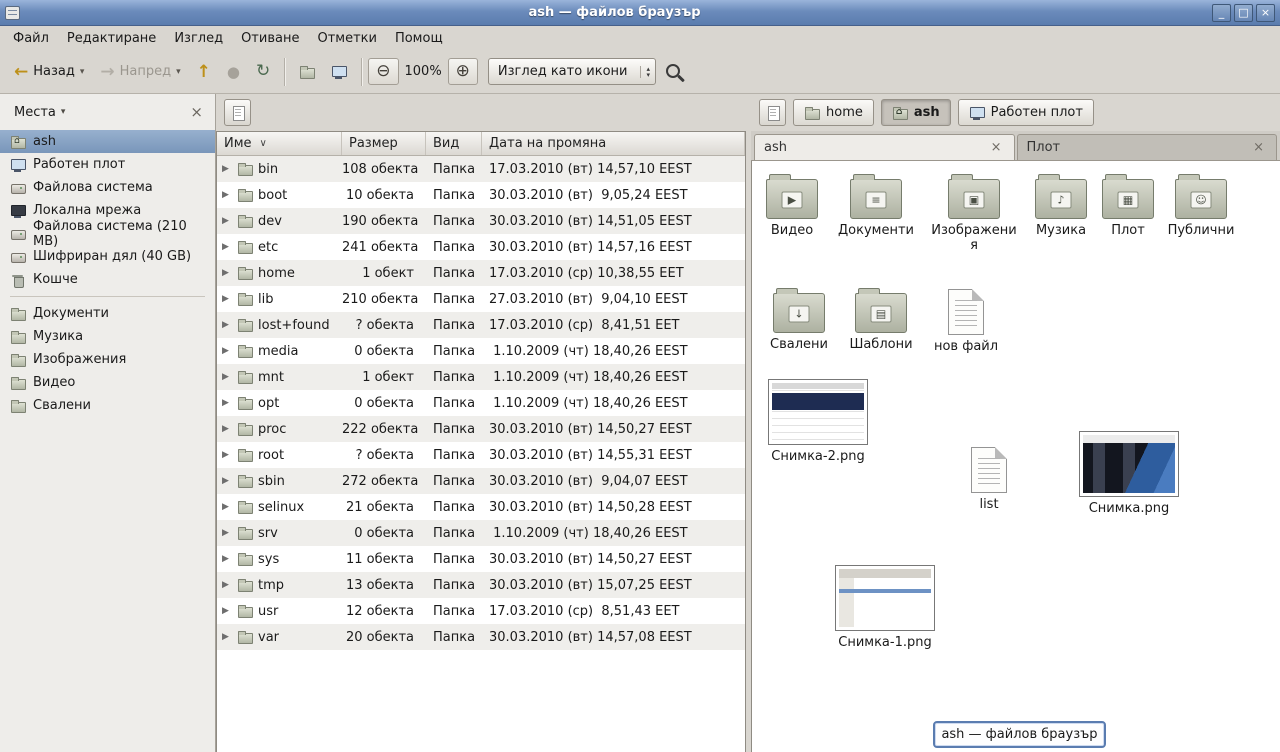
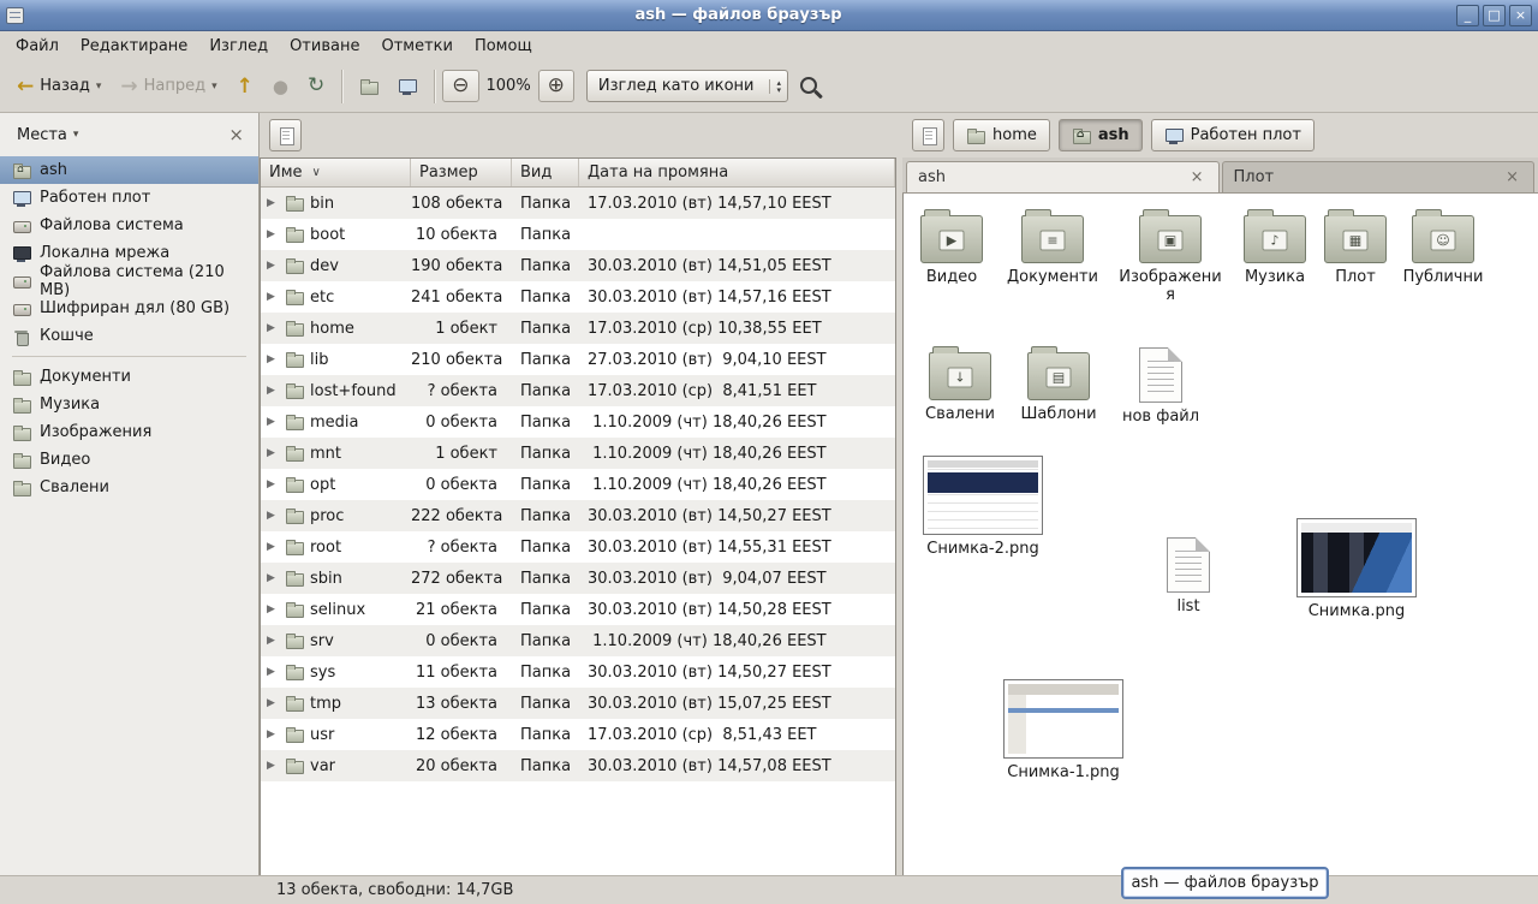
  ash — файлов браузър
  _
  □
  ×
  Файл
  Редактиране
  Изглед
  Отиване
  Отметки
  Помощ
  ←
  Назад
  ▾
  →
  Напред
  ▾
  ↑
  ●
  ↻
  ⊖
  100%
  ⊕
  Изглед като икони
  ▴
  ▾
  Места
  ▾
  ×
  ⌂
  ash
  Работен плот
  Файлова система
  Локална мрежа
  Файлова система (210 MB)
- Шифриран дял (40 GB)
+ Шифриран дял (80 GB)
  Кошче
  Документи
  Музика
  Изображения
  Видео
  Свалени
  Име
  ∨
  Размер
  Вид
  Дата на промяна
  ▶
  bin
  108 обекта
  Папка
  17.03.2010 (вт) 14,57,10 EEST
  ▶
  boot
  10 обекта
  Папка
- 30.03.2010 (вт) 9,05,24 EEST
  ▶
  dev
  190 обекта
  Папка
  30.03.2010 (вт) 14,51,05 EEST
  ▶
  etc
  241 обекта
  Папка
  30.03.2010 (вт) 14,57,16 EEST
  ▶
  home
  1 обект
  Папка
  17.03.2010 (ср) 10,38,55 EET
  ▶
  lib
  210 обекта
  Папка
  27.03.2010 (вт) 9,04,10 EEST
  ▶
  lost+found
  ? обекта
  Папка
  17.03.2010 (ср) 8,41,51 EET
  ▶
  media
  0 обекта
  Папка
  1.10.2009 (чт) 18,40,26 EEST
  ▶
  mnt
  1 обект
  Папка
  1.10.2009 (чт) 18,40,26 EEST
  ▶
  opt
  0 обекта
  Папка
  1.10.2009 (чт) 18,40,26 EEST
  ▶
  proc
  222 обекта
  Папка
  30.03.2010 (вт) 14,50,27 EEST
  ▶
  root
  ? обекта
  Папка
  30.03.2010 (вт) 14,55,31 EEST
  ▶
  sbin
  272 обекта
  Папка
  30.03.2010 (вт) 9,04,07 EEST
  ▶
  selinux
  21 обекта
  Папка
  30.03.2010 (вт) 14,50,28 EEST
  ▶
  srv
  0 обекта
  Папка
  1.10.2009 (чт) 18,40,26 EEST
  ▶
  sys
  11 обекта
  Папка
  30.03.2010 (вт) 14,50,27 EEST
  ▶
  tmp
  13 обекта
  Папка
  30.03.2010 (вт) 15,07,25 EEST
  ▶
  usr
  12 обекта
  Папка
  17.03.2010 (ср) 8,51,43 EET
  ▶
  var
  20 обекта
  Папка
  30.03.2010 (вт) 14,57,08 EEST
  home
  ⌂
  ash
  Работен плот
  ash
  ×
  Плот
  ×
  ▶
  Видео
  ≡
  Документи
  ▣
  Изображения
  ♪
  Музика
  ▦
  Плот
  ☺
  Публични
  ↓
  Свалени
  ▤
  Шаблони
  нов файл
  Снимка-2.png
  list
  Снимка.png
  Снимка-1.png
+ 13 обекта, свободни: 14,7GB
  ash — файлов браузър
